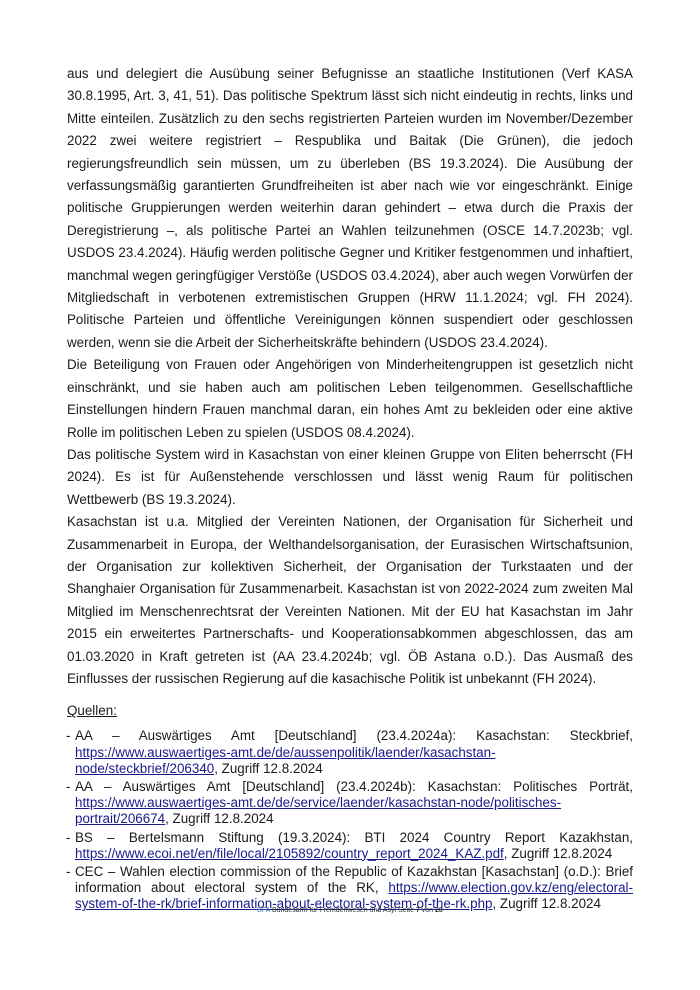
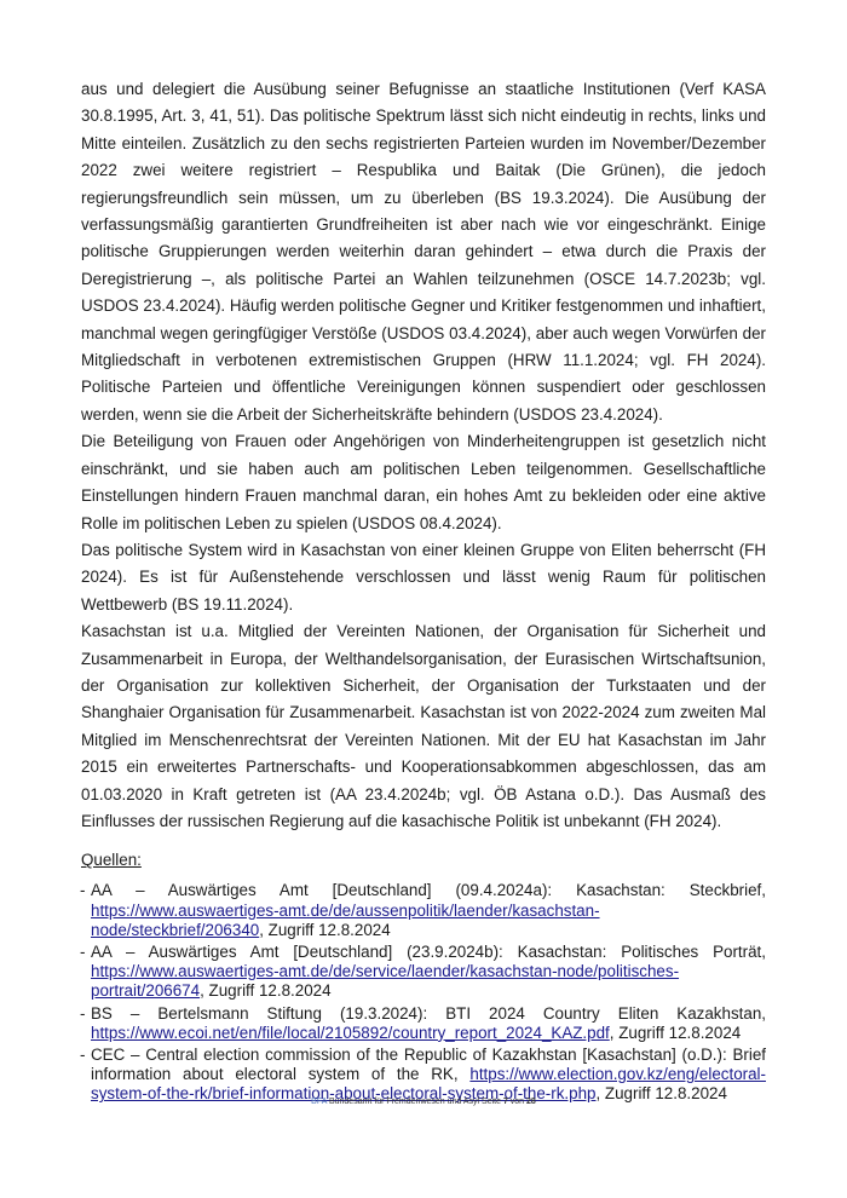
  aus und delegiert die Ausübung seiner Befugnisse an staatliche Institutionen (Verf KASA 30.8.1995, Art. 3, 41, 51). Das politische Spektrum lässt sich nicht eindeutig in rechts, links und Mitte einteilen. Zusätzlich zu den sechs registrierten Parteien wurden im November/Dezember 2022 zwei weitere registriert – Respublika und Baitak (Die Grünen), die jedoch regierungsfreundlich sein müssen, um zu überleben (BS 19.3.2024). Die Ausübung der verfassungsmäßig garantierten Grundfreiheiten ist aber nach wie vor eingeschränkt. Einige politische Gruppierungen werden weiterhin daran gehindert – etwa durch die Praxis der Deregistrierung –, als politische Partei an Wahlen teilzunehmen (OSCE 14.7.2023b; vgl. USDOS 23.4.2024). Häufig werden politische Gegner und Kritiker festgenommen und inhaftiert, manchmal wegen geringfügiger Verstöße (USDOS 03.4.2024), aber auch wegen Vorwürfen der Mitgliedschaft in verbotenen extremistischen Gruppen (HRW 11.1.2024; vgl. FH 2024). Politische Parteien und öffentliche Vereinigungen können suspendiert oder geschlossen werden, wenn sie die Arbeit der Sicherheitskräfte behindern (USDOS 23.4.2024).
  Die Beteiligung von Frauen oder Angehörigen von Minderheitengruppen ist gesetzlich nicht einschränkt, und sie haben auch am politischen Leben teilgenommen. Gesellschaftliche Einstellungen hindern Frauen manchmal daran, ein hohes Amt zu bekleiden oder eine aktive Rolle im politischen Leben zu spielen (USDOS 08.4.2024).
- Das politische System wird in Kasachstan von einer kleinen Gruppe von Eliten beherrscht (FH 2024). Es ist für Außenstehende verschlossen und lässt wenig Raum für politischen Wettbewerb (BS 19.3.2024).
+ Das politische System wird in Kasachstan von einer kleinen Gruppe von Eliten beherrscht (FH 2024). Es ist für Außenstehende verschlossen und lässt wenig Raum für politischen Wettbewerb (BS 19.11.2024).
  Kasachstan ist u.a. Mitglied der Vereinten Nationen, der Organisation für Sicherheit und Zusammenarbeit in Europa, der Welthandelsorganisation, der Eurasischen Wirtschaftsunion, der Organisation zur kollektiven Sicherheit, der Organisation der Turkstaaten und der Shanghaier Organisation für Zusammenarbeit. Kasachstan ist von 2022-2024 zum zweiten Mal Mitglied im Menschenrechtsrat der Vereinten Nationen. Mit der EU hat Kasachstan im Jahr 2015 ein erweitertes Partnerschafts- und Kooperationsabkommen abgeschlossen, das am 01.03.2020 in Kraft getreten ist (AA 23.4.2024b; vgl. ÖB Astana o.D.). Das Ausmaß des Einflusses der russischen Regierung auf die kasachische Politik ist unbekannt (FH 2024).
  Quellen:
  -
- AA – Auswärtiges Amt [Deutschland] (23.4.2024a): Kasachstan: Steckbrief, https://www.auswaertiges-amt.de/de/aussenpolitik/laender/kasachstan-node/steckbrief/206340, Zugriff 12.8.2024
+ AA – Auswärtiges Amt [Deutschland] (09.4.2024a): Kasachstan: Steckbrief, https://www.auswaertiges-amt.de/de/aussenpolitik/laender/kasachstan-node/steckbrief/206340, Zugriff 12.8.2024
  -
- AA – Auswärtiges Amt [Deutschland] (23.4.2024b): Kasachstan: Politisches Porträt, https://www.auswaertiges-amt.de/de/service/laender/kasachstan-node/politisches-portrait/206674, Zugriff 12.8.2024
+ AA – Auswärtiges Amt [Deutschland] (23.9.2024b): Kasachstan: Politisches Porträt, https://www.auswaertiges-amt.de/de/service/laender/kasachstan-node/politisches-portrait/206674, Zugriff 12.8.2024
  -
- BS – Bertelsmann Stiftung (19.3.2024): BTI 2024 Country Report Kazakhstan, https://www.ecoi.net/en/file/local/2105892/country_report_2024_KAZ.pdf, Zugriff 12.8.2024
+ BS – Bertelsmann Stiftung (19.3.2024): BTI 2024 Country Eliten Kazakhstan, https://www.ecoi.net/en/file/local/2105892/country_report_2024_KAZ.pdf, Zugriff 12.8.2024
  -
- CEC – Wahlen election commission of the Republic of Kazakhstan [Kasachstan] (o.D.): Brief information about electoral system of the RK, https://www.election.gov.kz/eng/electoral-system-of-the-rk/brief-information-about-electoral-system-of-the-rk.php, Zugriff 12.8.2024
+ CEC – Central election commission of the Republic of Kazakhstan [Kasachstan] (o.D.): Brief information about electoral system of the RK, https://www.election.gov.kz/eng/electoral-system-of-the-rk/brief-information-about-electoral-system-of-the-rk.php, Zugriff 12.8.2024
